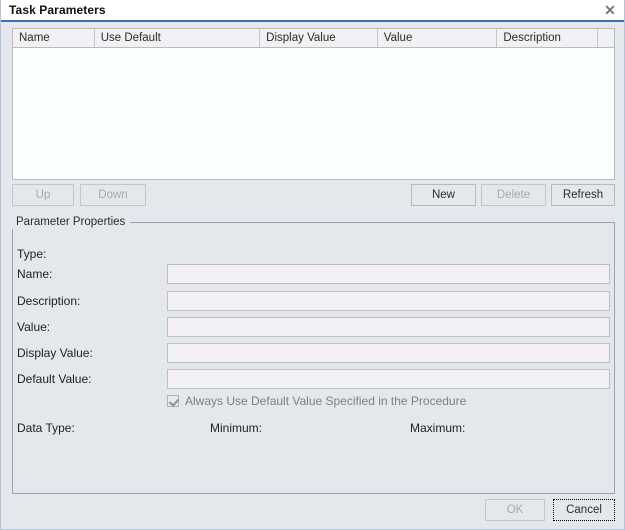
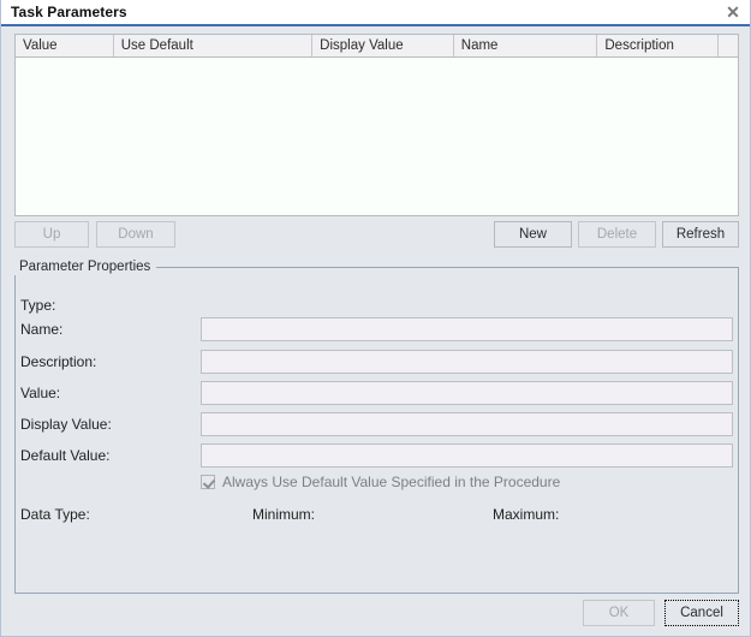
  Task Parameters
  ✕
- Name
+ Value
  Use Default
  Display Value
- Value
+ Name
  Description
  Up
  Down
  New
  Delete
  Refresh
  Parameter Properties
  Type:
  Name:
  Description:
  Value:
  Display Value:
  Default Value:
  Always Use Default Value Specified in the Procedure
  Data Type:
  Minimum:
  Maximum:
  OK
  Cancel
